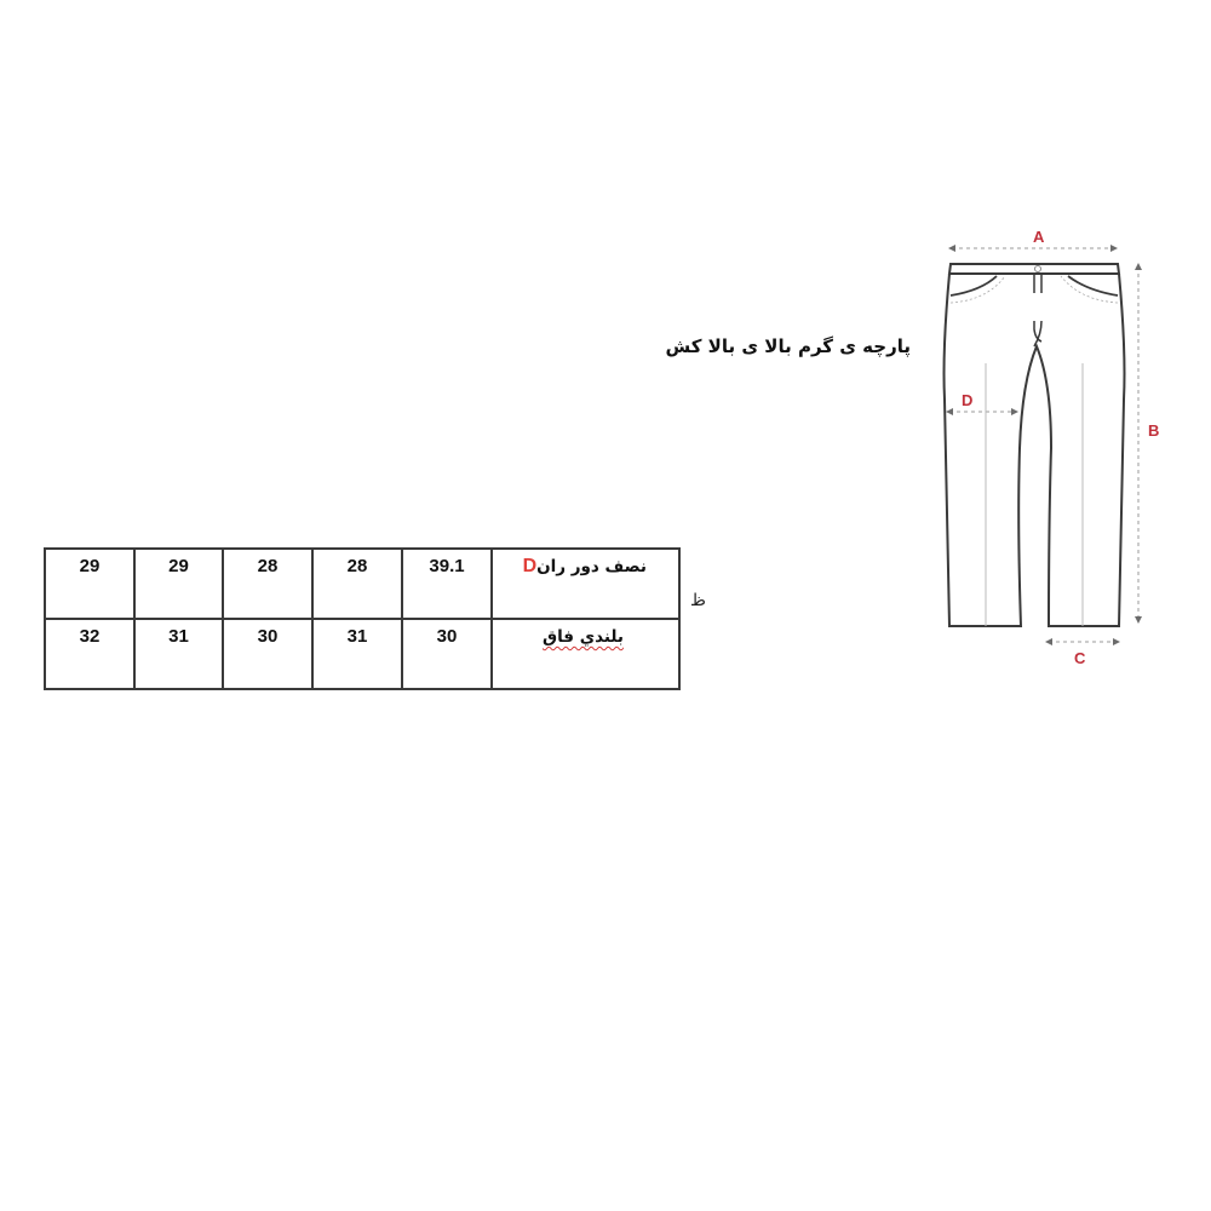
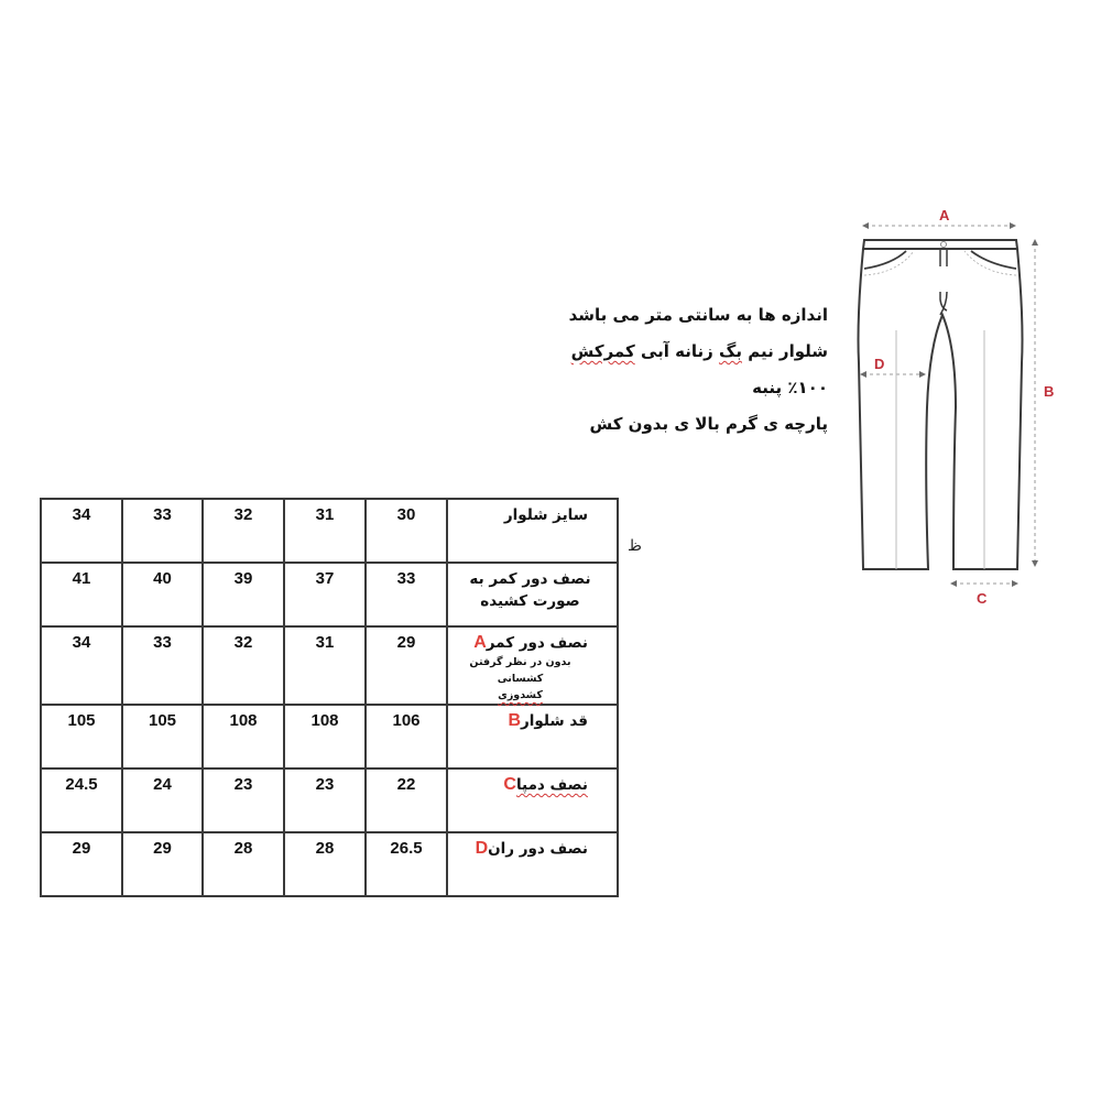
+ اندازه ها به سانتی متر می باشد
+ شلوار نیم بگ زنانه آبی کمرکش
+ ٪۱۰۰ پنبه
- پارچه ی گرم بالا ی بالا کش
+ پارچه ی گرم بالا ی بدون کش
  A
  B
  C
  D
  ظ
+ 34	33	32	31	30	سایز شلوار
+ 41	40	39	37	33	نصف دور کمر به صورت کشیده
+ 34	33	32	31	29	نصف دور کمرA بدون در نظر گرفتن کشسانی کشدوزی
+ 105	105	108	108	106	قد شلوارB
+ 24.5	24	23	23	22	نصف دمپاC
- 29	29	28	28	39.1	نصف دور رانD
+ 29	29	28	28	26.5	نصف دور رانD
- 32	31	30	31	30	بلندي فاق
